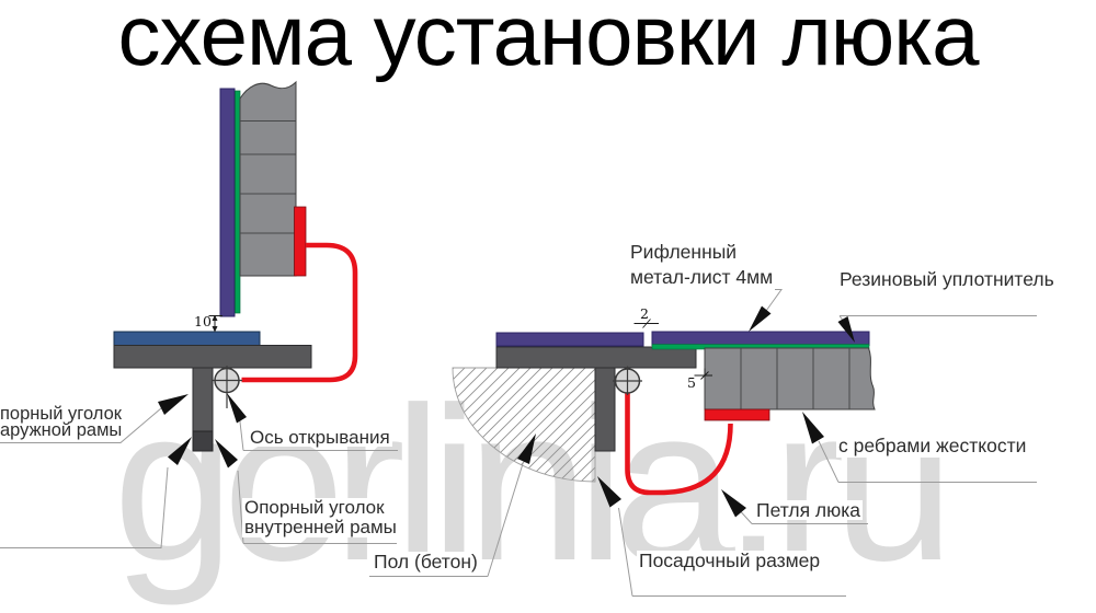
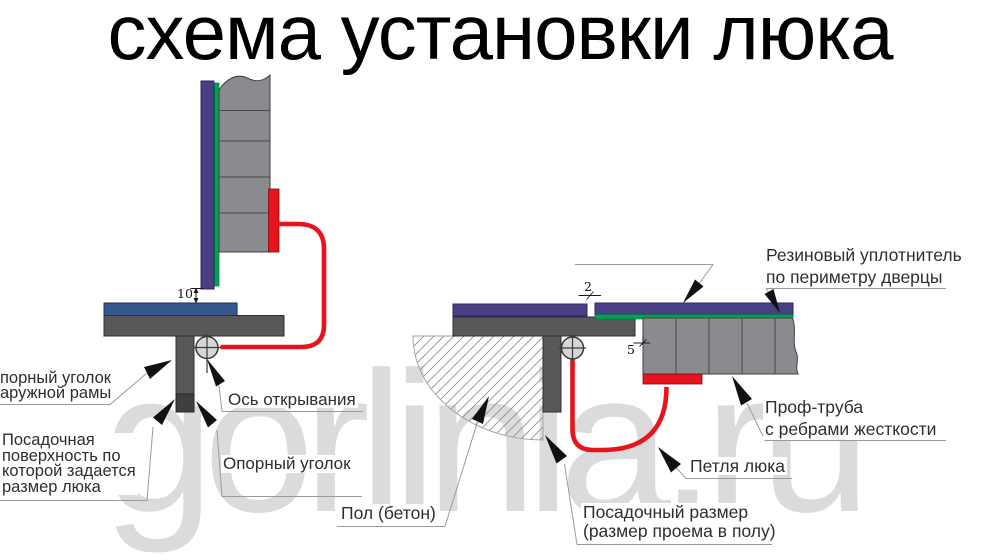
  gorlinia.ru
  схема установки люка
  порный уголок
  аружной рамы
+ Посадочная
+ поверхность по
+ которой задается
+ размер люка
  Ось открывания
  Опорный уголок
- внутренней рамы
- Рифленный
- метал-лист 4мм
  Резиновый уплотнитель
+ по периметру дверцы
+ Проф-труба
  с ребрами жесткости
  Петля люка
  Посадочный размер
+ (размер проема в полу)
  Пол (бетон)
  10
  2
  5
